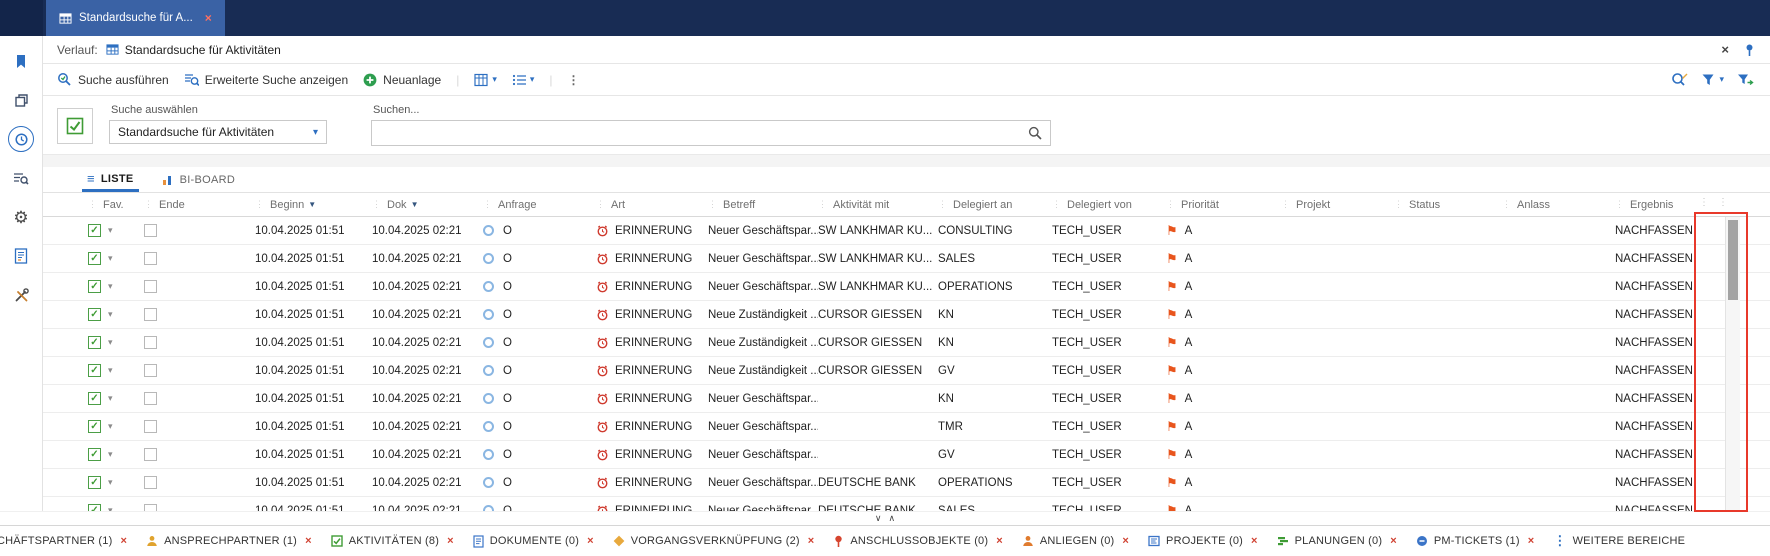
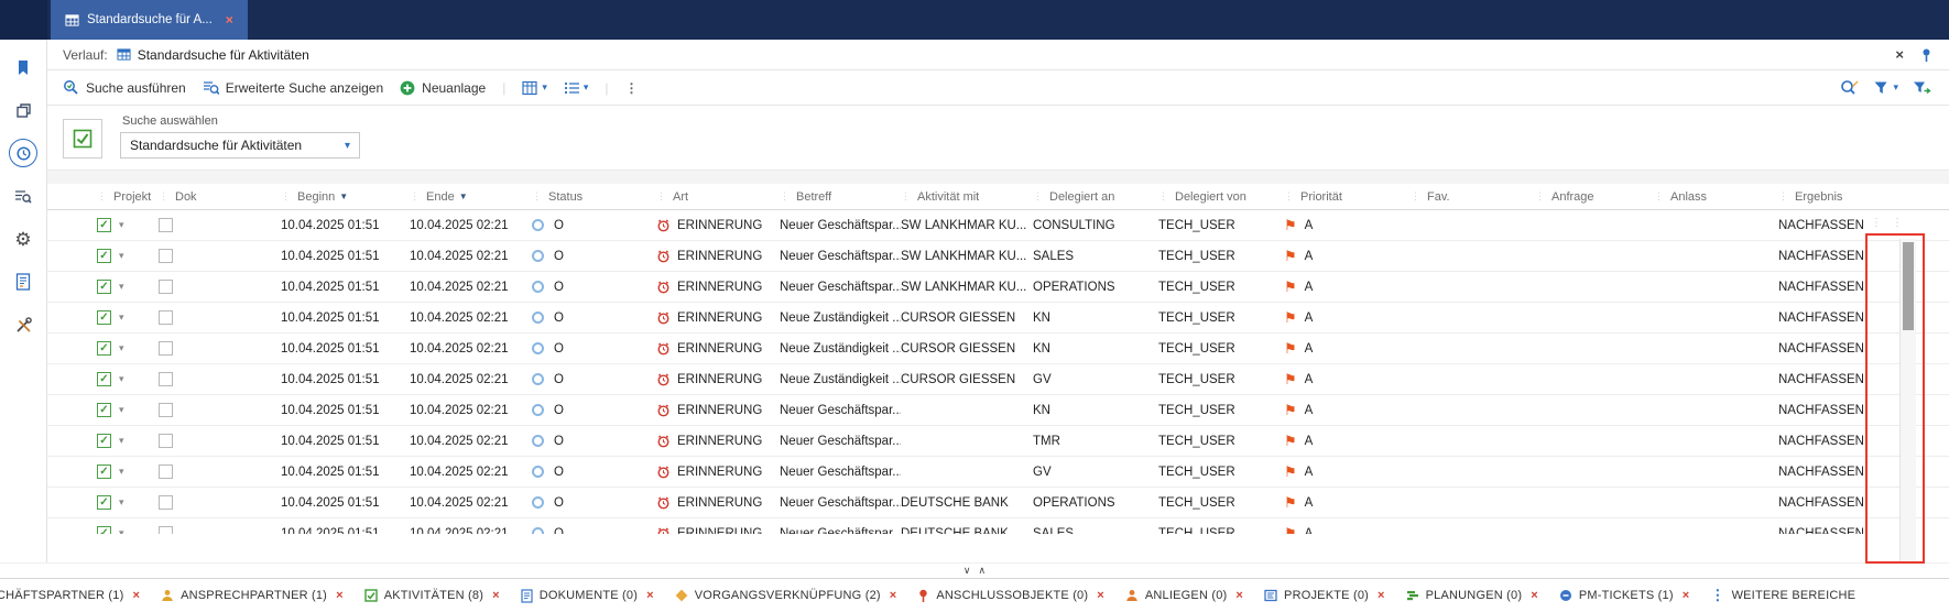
  Standardsuche für A...
  ×
  ⚙
  Verlauf:
  Standardsuche für Aktivitäten
  ×
  Suche ausführen
  Erweiterte Suche anzeigen
  Neuanlage
  |
  ▾
  ▾
  ⋮
  ▾
  Suche auswählen
  Standardsuche für Aktivitäten
  ▾
- Suchen...
- ≡
- LISTE
- BI-BOARD
- Fav.
+ Projekt
- Ende
+ Dok
  Beginn
  ▼
- Dok
+ Ende
  ▼
- Anfrage
+ Status
  Art
  Betreff
  Aktivität mit
  Delegiert an
  Delegiert von
  Priorität
- Projekt
+ Fav.
- Status
+ Anfrage
  Anlass
  Ergebnis
  ✓
  ▾
  10.04.2025 01:51
  10.04.2025 02:21
  O
  ERINNERUNG
  Neuer Geschäftspar..
  SW LANKHMAR KU...
  CONSULTING
  TECH_USER
  ⚑
  A
  NACHFASSEN
  ✓
  ▾
  10.04.2025 01:51
  10.04.2025 02:21
  O
  ERINNERUNG
  Neuer Geschäftspar..
  SW LANKHMAR KU...
  SALES
  TECH_USER
  ⚑
  A
  NACHFASSEN
  ✓
  ▾
  10.04.2025 01:51
  10.04.2025 02:21
  O
  ERINNERUNG
  Neuer Geschäftspar..
  SW LANKHMAR KU...
  OPERATIONS
  TECH_USER
  ⚑
  A
  NACHFASSEN
  ✓
  ▾
  10.04.2025 01:51
  10.04.2025 02:21
  O
  ERINNERUNG
  Neue Zuständigkeit ..
  CURSOR GIESSEN
  KN
  TECH_USER
  ⚑
  A
  NACHFASSEN
  ✓
  ▾
  10.04.2025 01:51
  10.04.2025 02:21
  O
  ERINNERUNG
  Neue Zuständigkeit ..
  CURSOR GIESSEN
  KN
  TECH_USER
  ⚑
  A
  NACHFASSEN
  ✓
  ▾
  10.04.2025 01:51
  10.04.2025 02:21
  O
  ERINNERUNG
  Neue Zuständigkeit ..
  CURSOR GIESSEN
  GV
  TECH_USER
  ⚑
  A
  NACHFASSEN
  ✓
  ▾
  10.04.2025 01:51
  10.04.2025 02:21
  O
  ERINNERUNG
  Neuer Geschäftspar..
  KN
  TECH_USER
  ⚑
  A
  NACHFASSEN
  ✓
  ▾
  10.04.2025 01:51
  10.04.2025 02:21
  O
  ERINNERUNG
  Neuer Geschäftspar..
  TMR
  TECH_USER
  ⚑
  A
  NACHFASSEN
  ✓
  ▾
  10.04.2025 01:51
  10.04.2025 02:21
  O
  ERINNERUNG
  Neuer Geschäftspar..
  GV
  TECH_USER
  ⚑
  A
  NACHFASSEN
  ✓
  ▾
  10.04.2025 01:51
  10.04.2025 02:21
  O
  ERINNERUNG
  Neuer Geschäftspar..
  DEUTSCHE BANK
  OPERATIONS
  TECH_USER
  ⚑
  A
  NACHFASSEN
  ✓
  ▾
  10.04.2025 01:51
  10.04.2025 02:21
  O
  ERINNERUNG
  Neuer Geschäftspar..
  DEUTSCHE BANK
  SALES
  TECH_USER
  ⚑
  A
  NACHFASSEN
  ∨
  ∧
  CHÄFTSPARTNER (1)
  ×
  ANSPRECHPARTNER (1)
  ×
  AKTIVITÄTEN (8)
  ×
  DOKUMENTE (0)
  ×
  VORGANGSVERKNÜPFUNG (2)
  ×
  ANSCHLUSSOBJEKTE (0)
  ×
  ANLIEGEN (0)
  ×
  PROJEKTE (0)
  ×
  PLANUNGEN (0)
  ×
  PM-TICKETS (1)
  ×
  ⋮
  WEITERE BEREICHE
  ⋮
  ⋮
